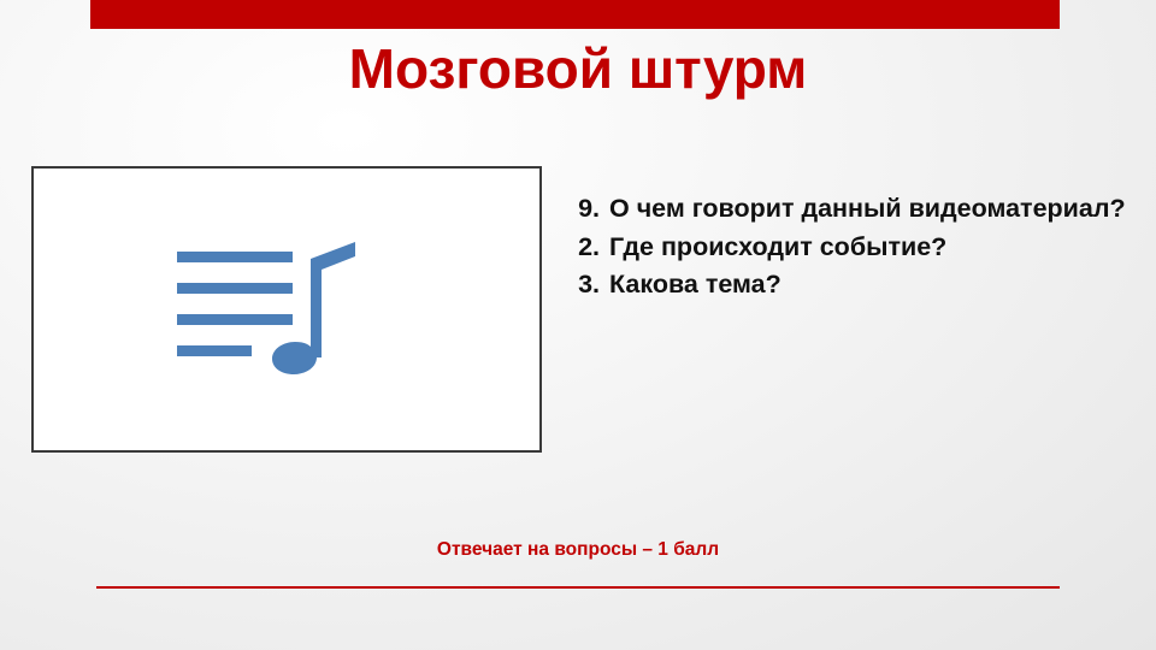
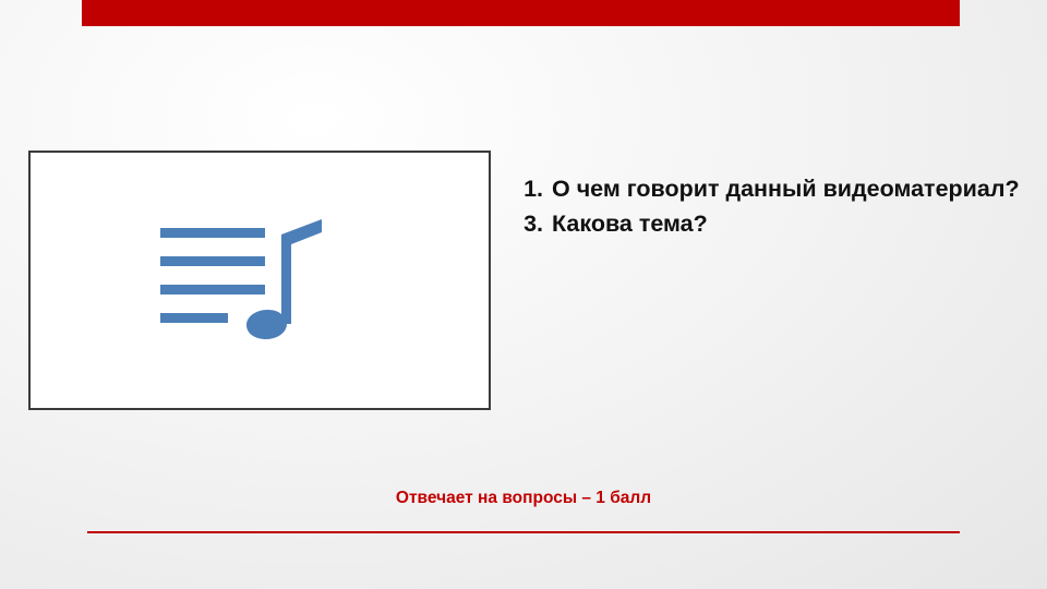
- Мозговой штурм
- 9.
+ 1.
  О чем говорит данный видеоматериал?
- 2.
- Где происходит событие?
  3.
  Какова тема?
  Отвечает на вопросы – 1 балл
